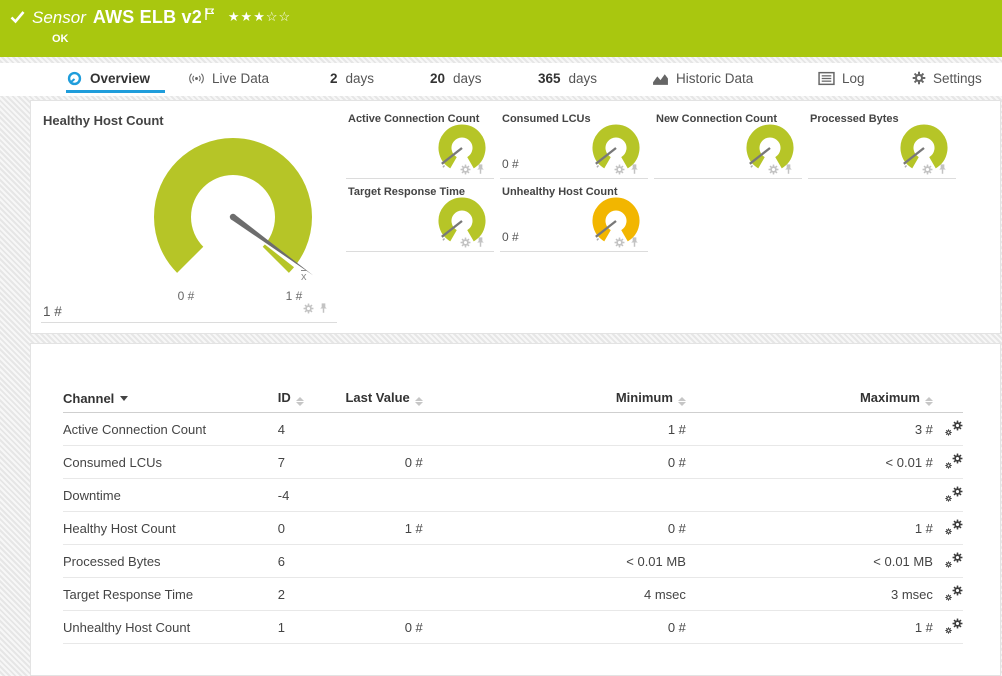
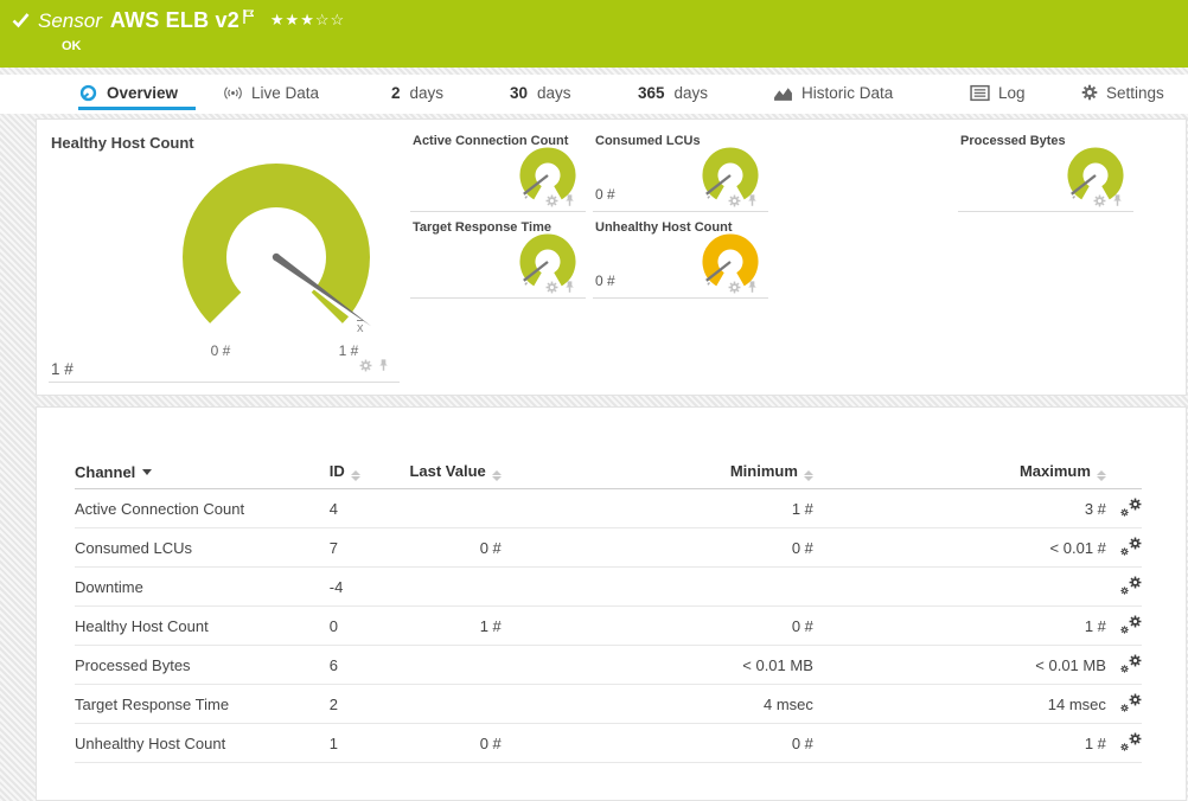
  Sensor
  AWS ELB v2
  ★★★☆☆
  OK
  Overview
  Live Data
  2
  days
- 20
+ 30
  days
  365
  days
  Historic Data
  Log
  Settings
  Healthy Host Count
  0 #
  1 #
  x
  1 #
  Active Connection Count
  Consumed LCUs
  0 #
- New Connection Count
  Processed Bytes
  Target Response Time
  Unhealthy Host Count
  0 #
  Channel	ID	Last Value	Minimum	Maximum
  Active Connection Count	4		1 #	3 #
  Consumed LCUs	7	0 #	0 #	< 0.01 #
  Downtime	-4
  Healthy Host Count	0	1 #	0 #	1 #
  Processed Bytes	6		< 0.01 MB	< 0.01 MB
- Target Response Time	2		4 msec	3 msec
+ Target Response Time	2		4 msec	14 msec
  Unhealthy Host Count	1	0 #	0 #	1 #
